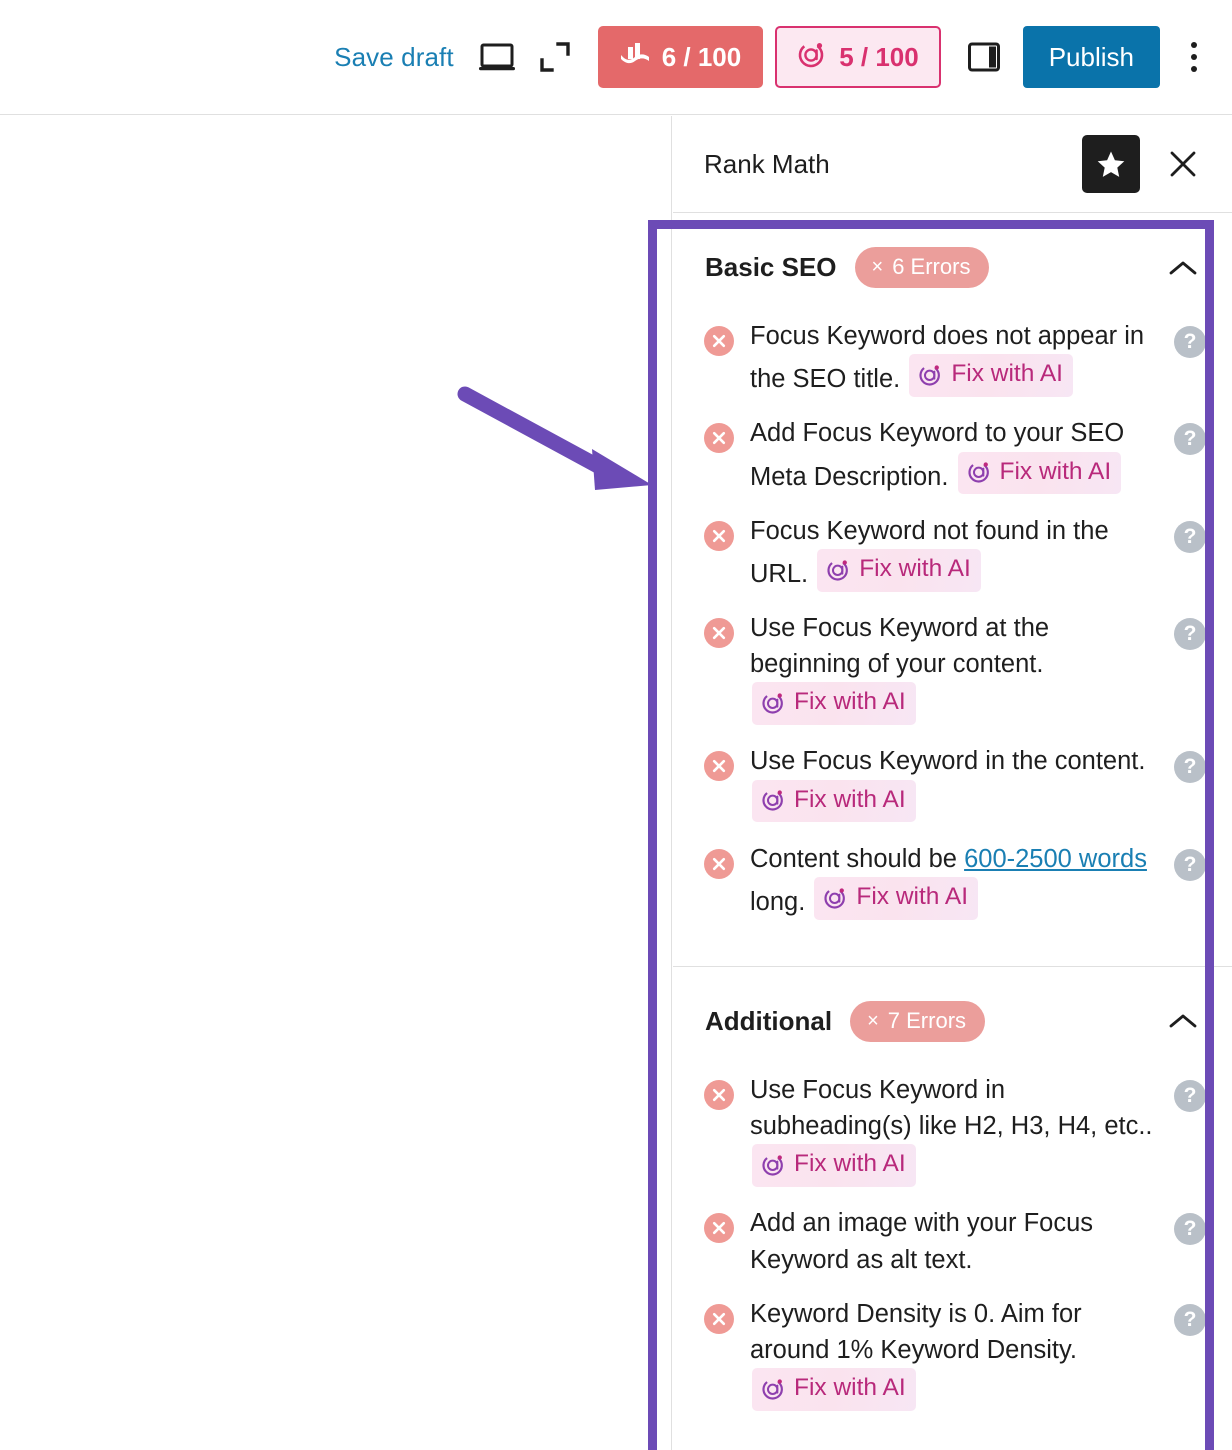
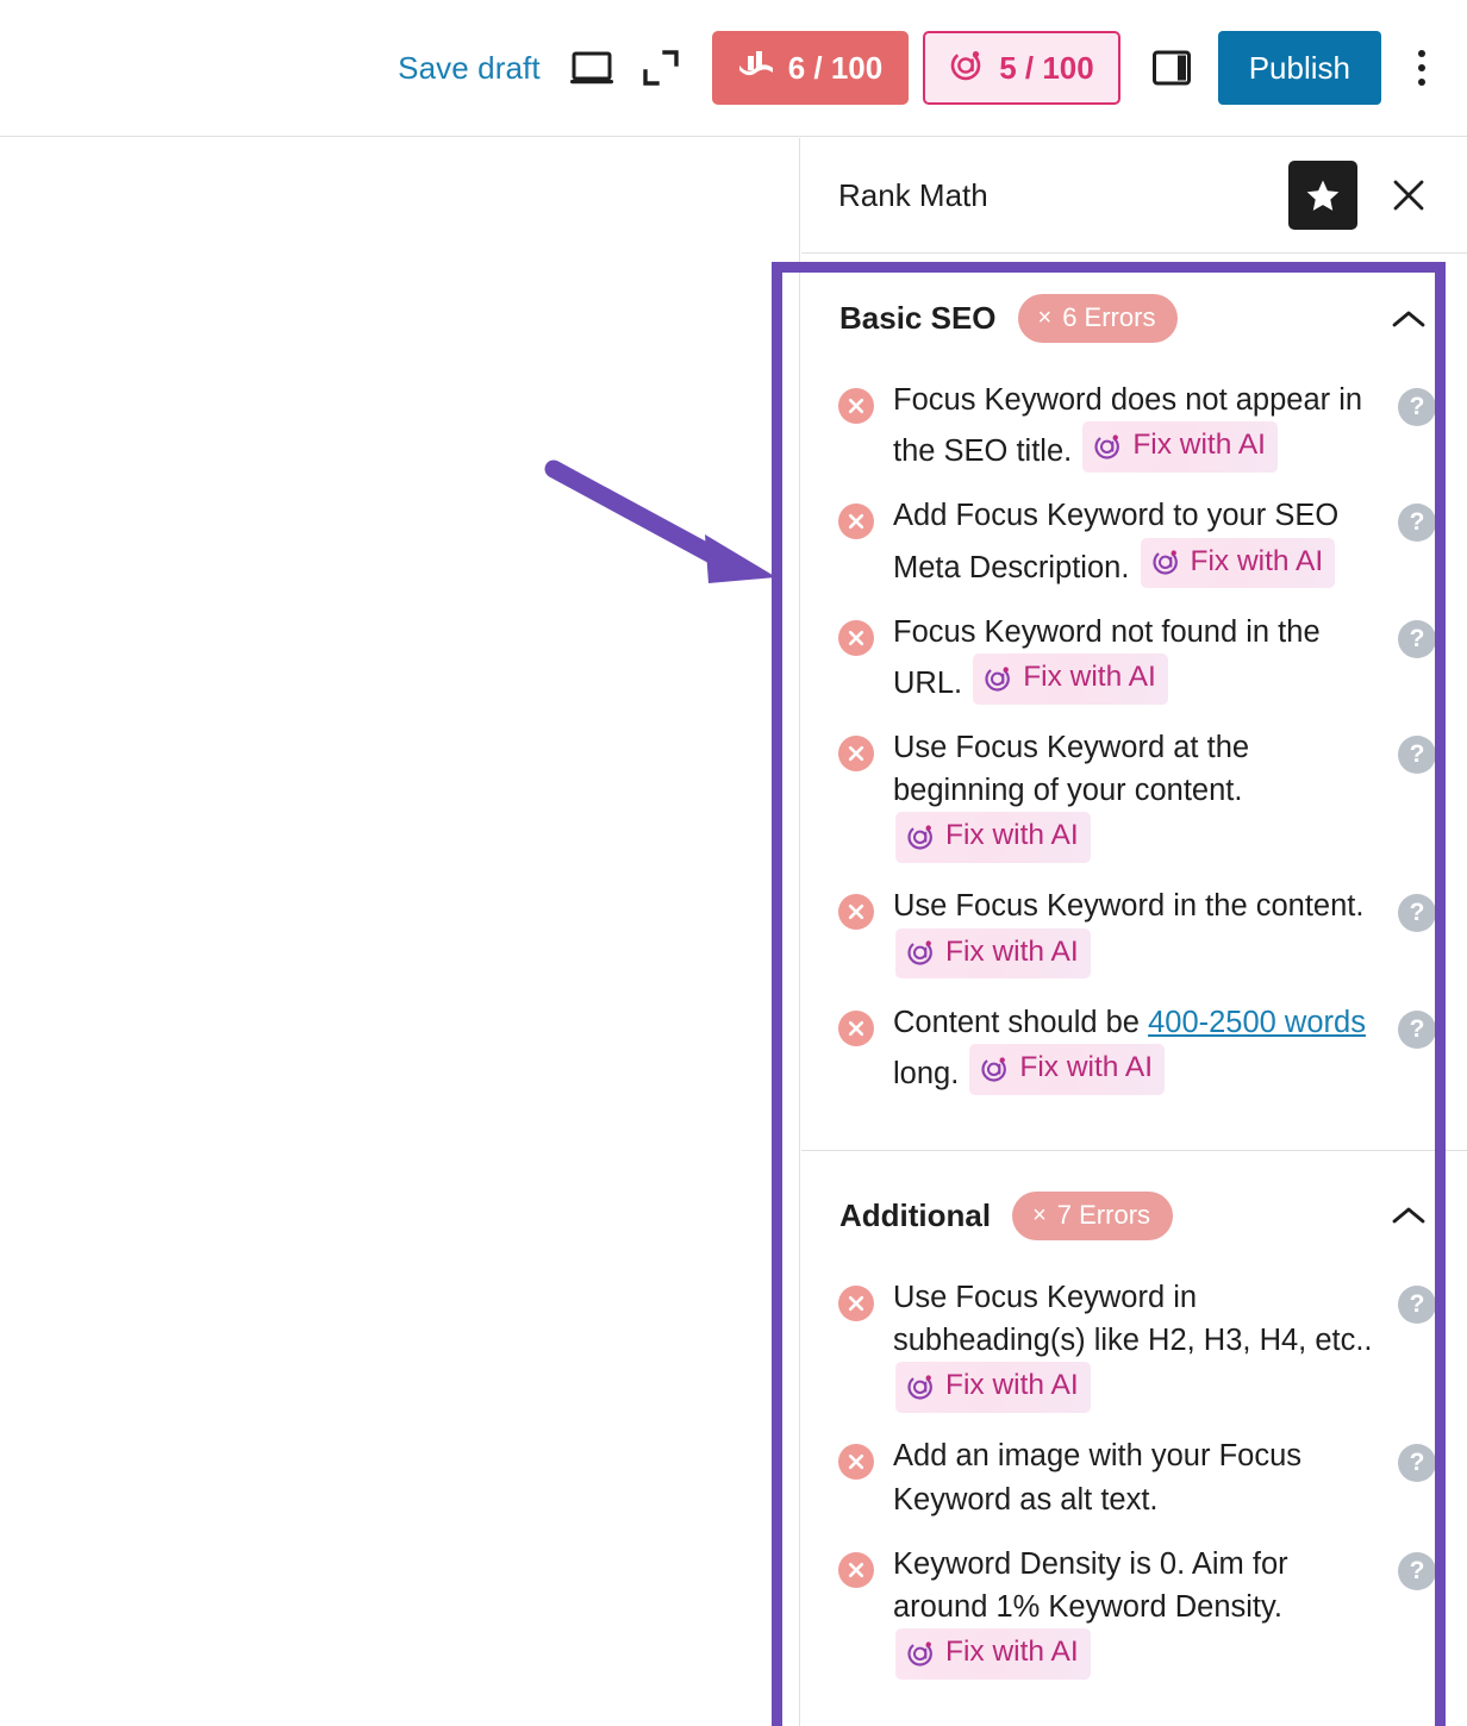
  Save draft
  6 / 100
  5 / 100
  Publish
  Rank Math
  Basic SEO
  ×
  6 Errors
  Focus Keyword does not appear in the SEO title.
  Fix with AI
  ?
  Add Focus Keyword to your SEO Meta Description.
  Fix with AI
  ?
  Focus Keyword not found in the URL.
  Fix with AI
  ?
  Use Focus Keyword at the beginning of your content.
  Fix with AI
  ?
  Use Focus Keyword in the content.
  Fix with AI
  ?
- Content should be 600-2500 words long.
+ Content should be 400-2500 words long.
  Fix with AI
  ?
  Additional
  ×
  7 Errors
  Use Focus Keyword in subheading(s) like H2, H3, H4, etc..
  Fix with AI
  ?
  Add an image with your Focus Keyword as alt text.
  ?
  Keyword Density is 0. Aim for around 1% Keyword Density.
  Fix with AI
  ?
